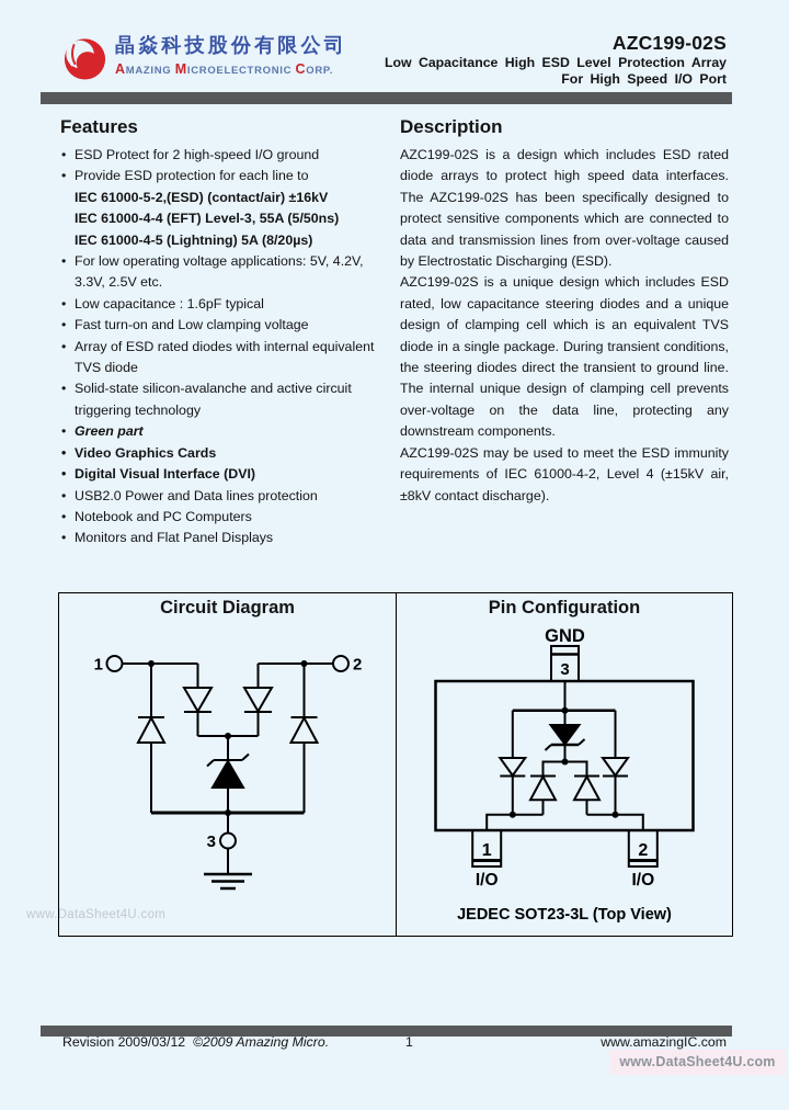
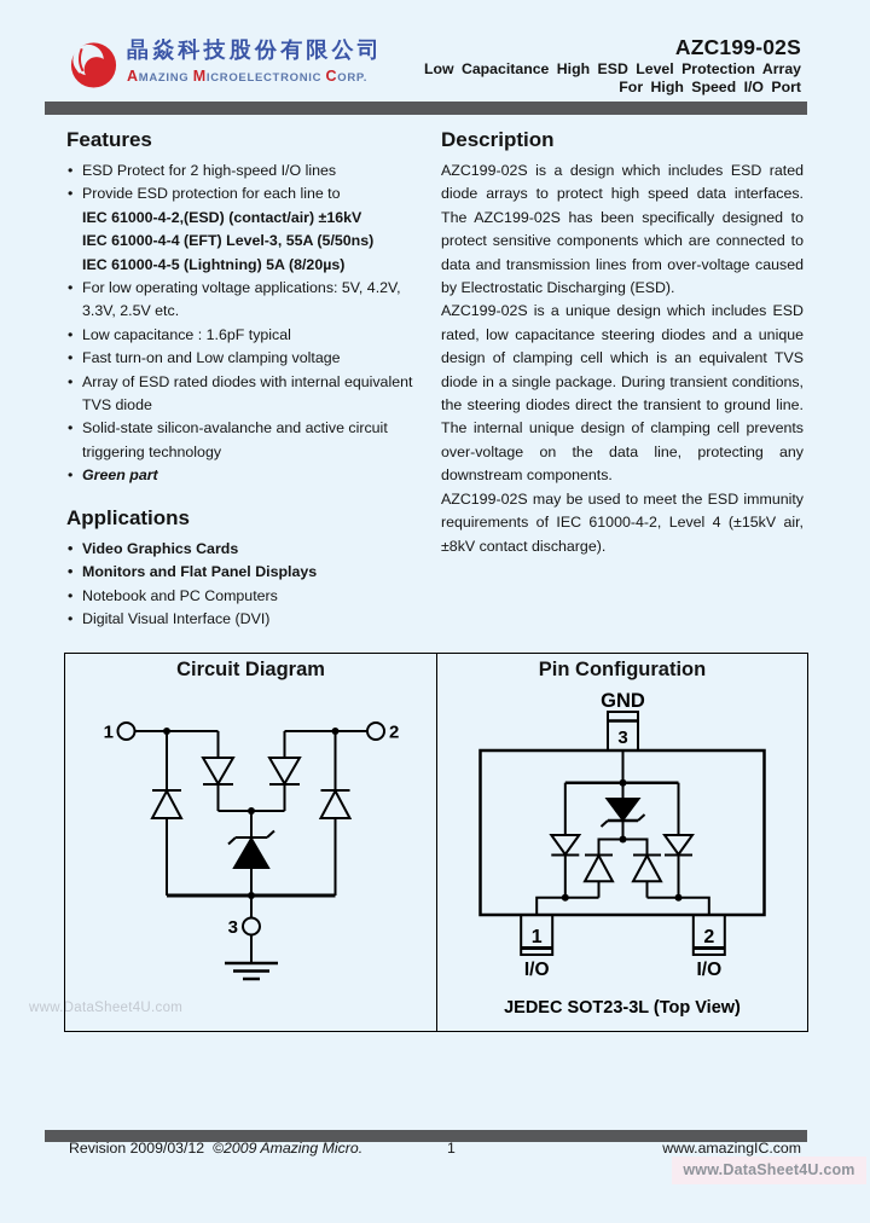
  晶焱科技股份有限公司
  AMAZING MICROELECTRONIC CORP.
  AZC199-02S
  Low Capacitance High ESD Level Protection Array
  For High Speed I/O Port
  Features
- ESD Protect for 2 high-speed I/O ground
+ ESD Protect for 2 high-speed I/O lines
  Provide ESD protection for each line to
- IEC 61000-5-2,(ESD) (contact/air) ±16kV
+ IEC 61000-4-2,(ESD) (contact/air) ±16kV
  IEC 61000-4-4 (EFT) Level-3, 55A (5/50ns)
  IEC 61000-4-5 (Lightning) 5A (8/20µs)
  For low operating voltage applications: 5V, 4.2V, 3.3V, 2.5V etc.
  Low capacitance : 1.6pF typical
  Fast turn-on and Low clamping voltage
  Array of ESD rated diodes with internal equivalent TVS diode
  Solid-state silicon-avalanche and active circuit triggering technology
  Green part
+ Applications
  Video Graphics Cards
- Digital Visual Interface (DVI)
+ Monitors and Flat Panel Displays
- USB2.0 Power and Data lines protection
  Notebook and PC Computers
- Monitors and Flat Panel Displays
+ Digital Visual Interface (DVI)
  Description
  AZC199-02S is a design which includes ESD rated diode arrays to protect high speed data interfaces. The AZC199-02S has been specifically designed to protect sensitive components which are connected to data and transmission lines from over-voltage caused by Electrostatic Discharging (ESD).
  AZC199-02S is a unique design which includes ESD rated, low capacitance steering diodes and a unique design of clamping cell which is an equivalent TVS diode in a single package. During transient conditions, the steering diodes direct the transient to ground line. The internal unique design of clamping cell prevents over-voltage on the data line, protecting any downstream components.
  AZC199-02S may be used to meet the ESD immunity requirements of IEC 61000-4-2, Level 4 (±15kV air, ±8kV contact discharge).
  www.DataSheet4U.com
  1
  2
  3
  Circuit Diagram
  GND
  3
  1
  2
  I/O
  I/O
  JEDEC SOT23-3L (Top View)
  Pin Configuration
  Revision 2009/03/12
  ©2009 Amazing Micro.
  1
  www.amazingIC.com
  www.DataSheet4U.com
